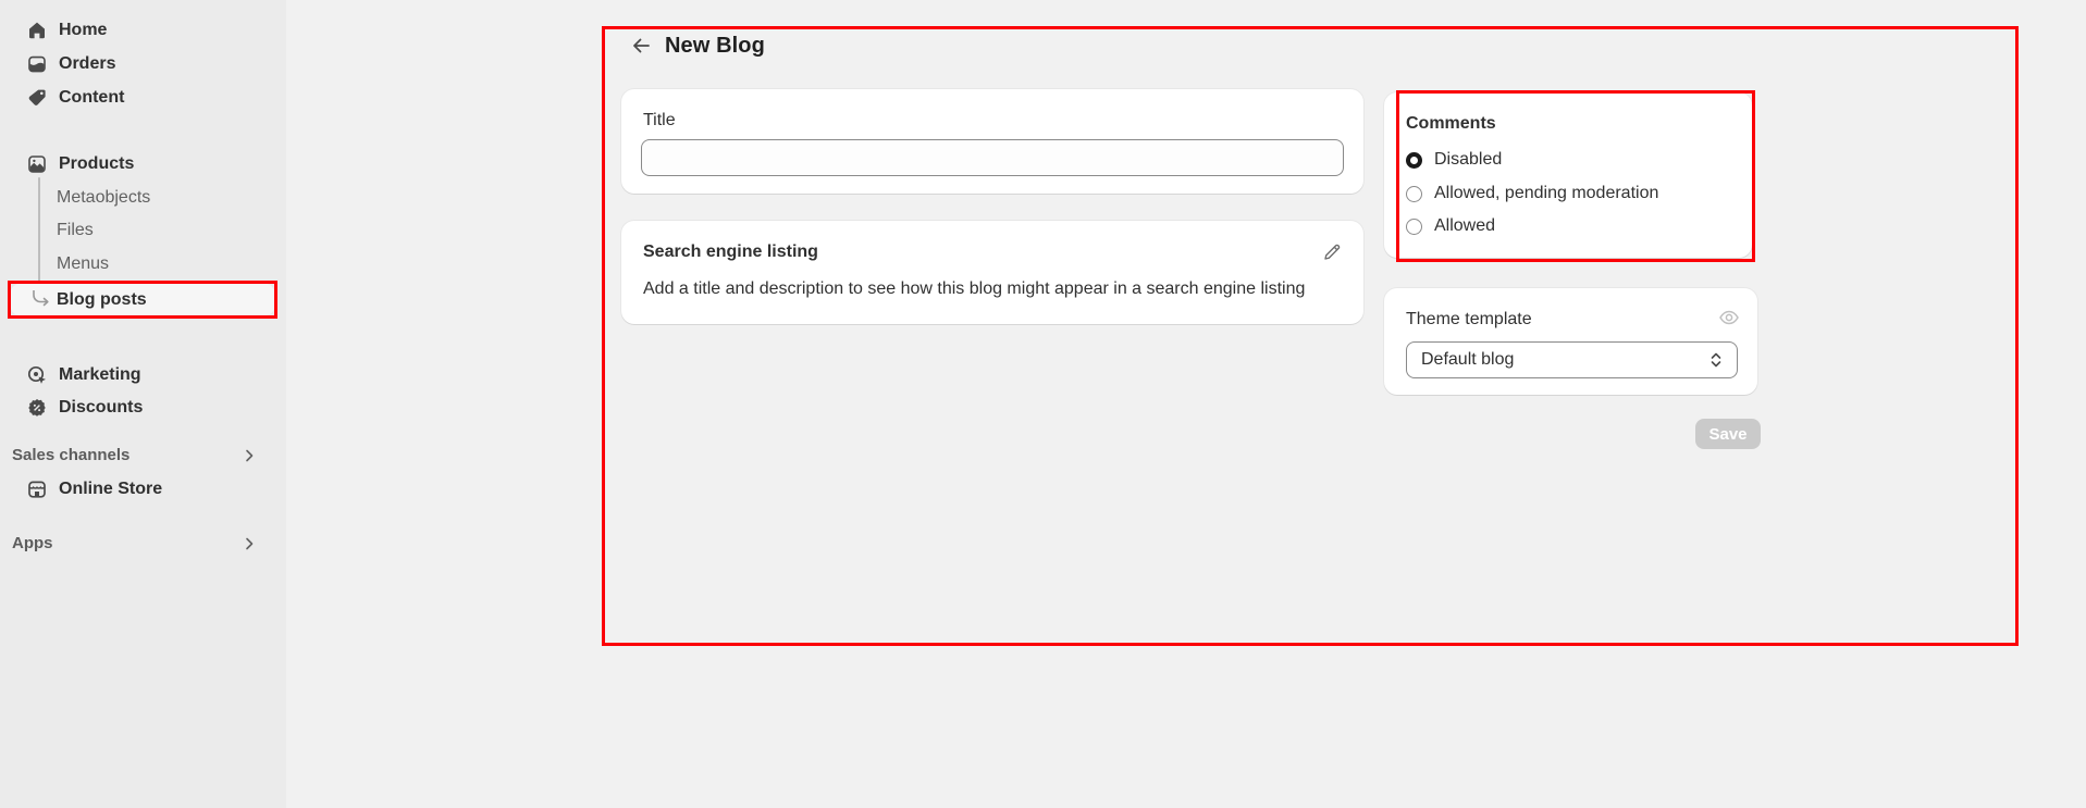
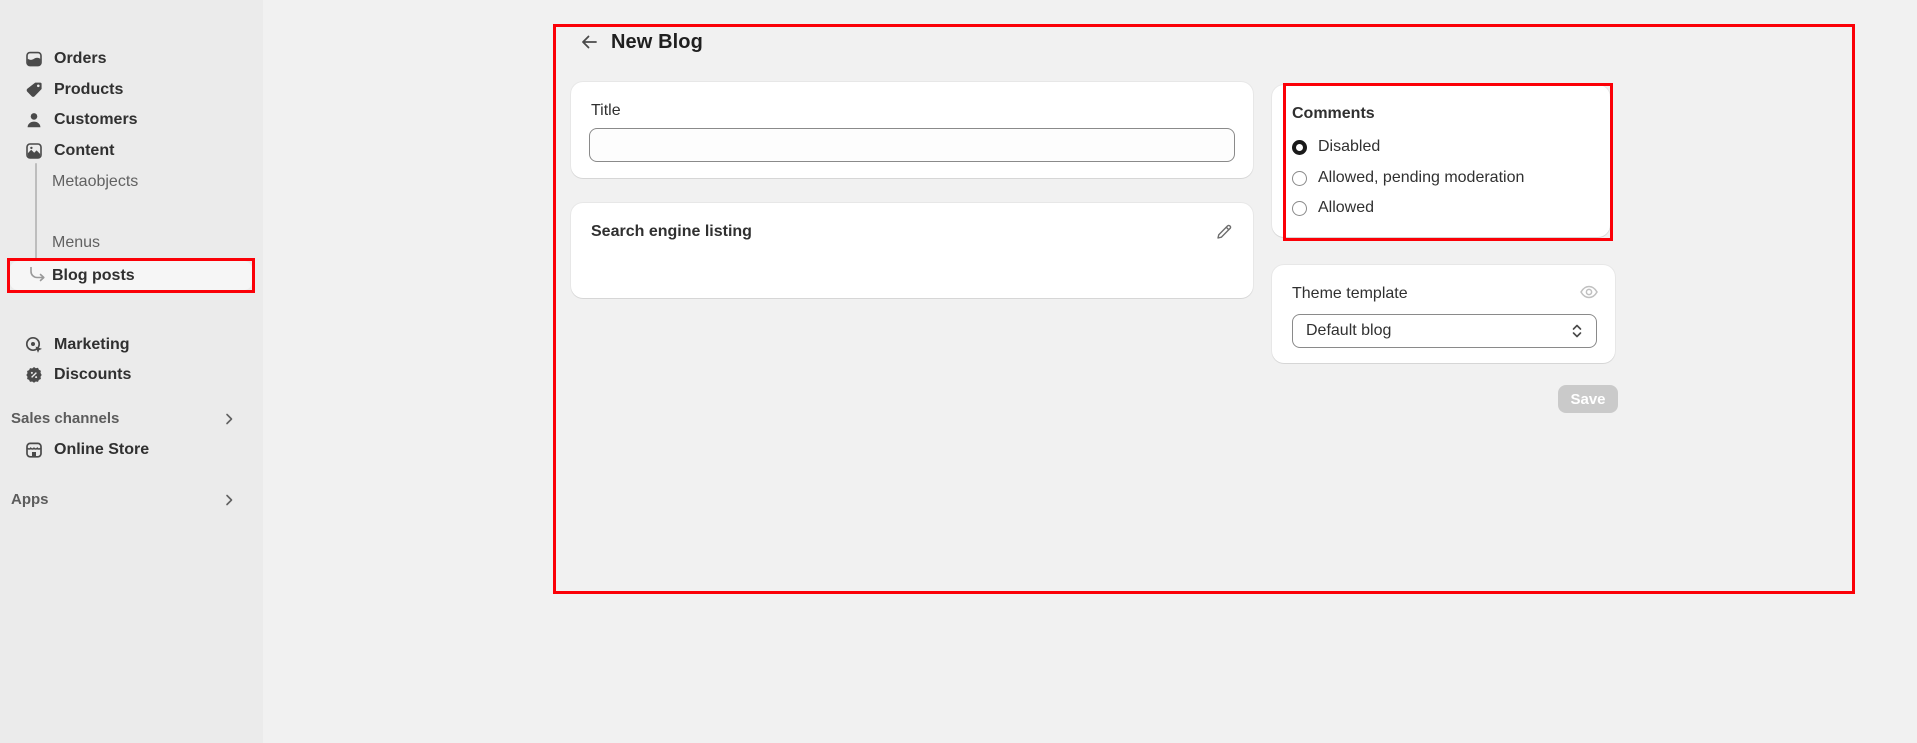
- Home
  Orders
- Content
+ Products
+ Customers
- Products
+ Content
  Metaobjects
- Files
  Menus
  Blog posts
  Marketing
  Discounts
  Sales channels
  Online Store
  Apps
  New Blog
  Title
  Search engine listing
- Add a title and description to see how this blog might appear in a search engine listing
  Comments
  Disabled
  Allowed, pending moderation
  Allowed
  Theme template
  Default blog
  Save
